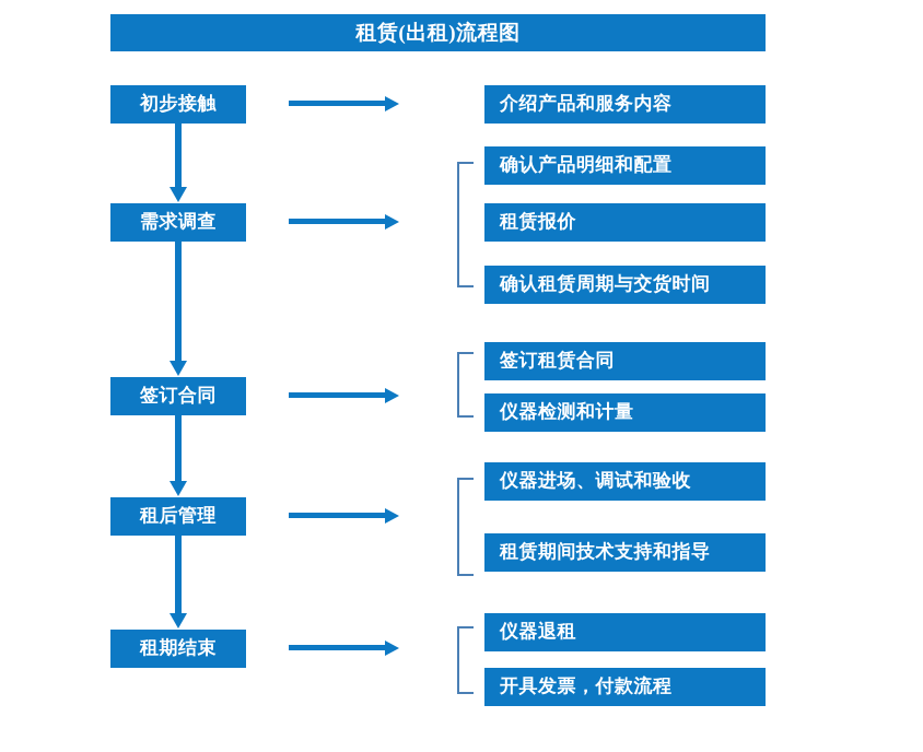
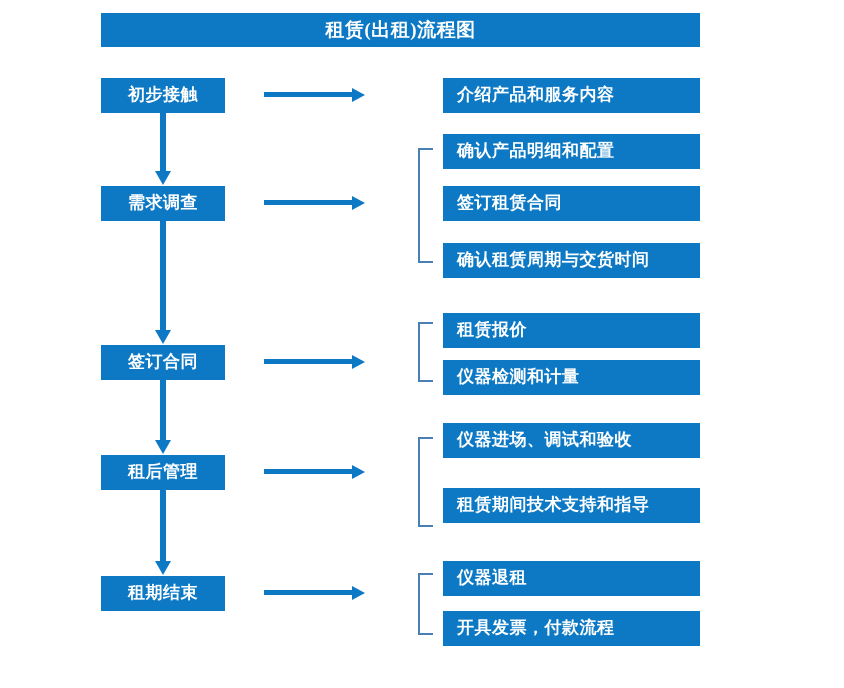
  租赁(出租)流程图
  初步接触
  需求调查
  签订合同
  租后管理
  租期结束
  介绍产品和服务内容
  确认产品明细和配置
- 租赁报价
+ 签订租赁合同
  确认租赁周期与交货时间
- 签订租赁合同
+ 租赁报价
  仪器检测和计量
  仪器进场、调试和验收
  租赁期间技术支持和指导
  仪器退租
  开具发票，付款流程
